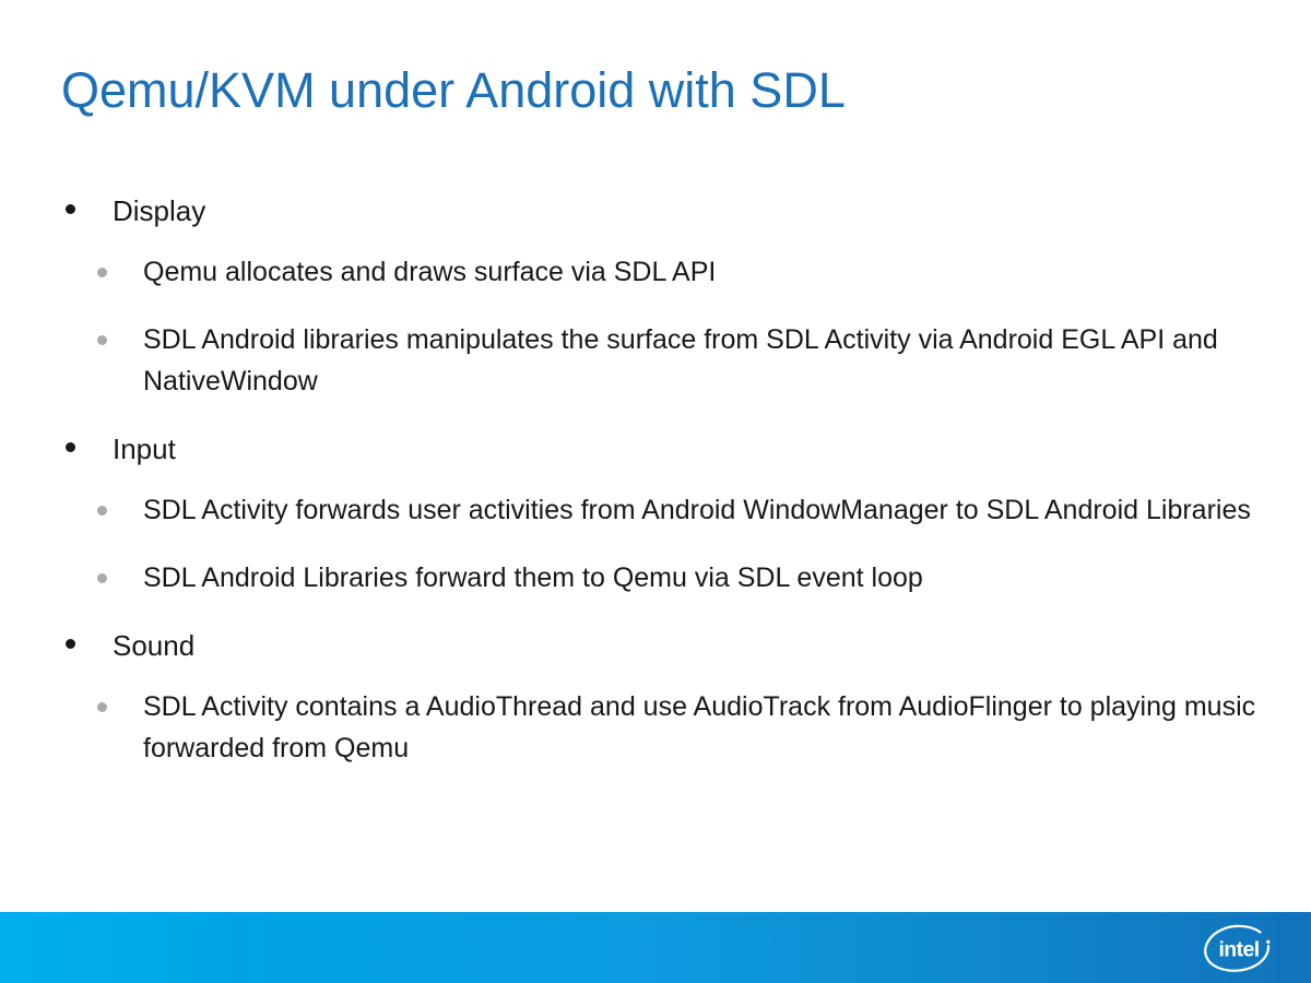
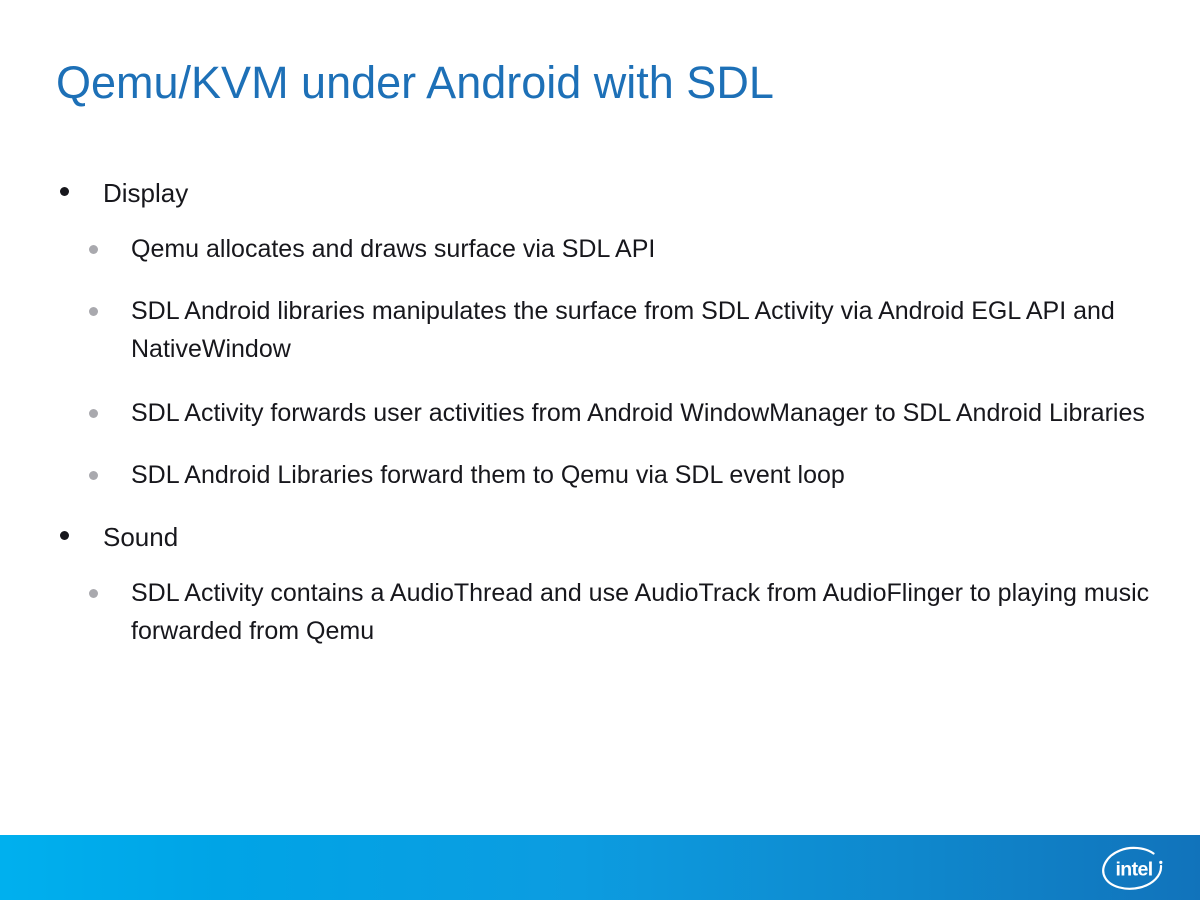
  Qemu/KVM under Android with SDL
  Display
  Qemu allocates and draws surface via SDL API
  SDL Android libraries manipulates the surface from SDL Activity via Android EGL API and NativeWindow
- Input
  SDL Activity forwards user activities from Android WindowManager to SDL Android Libraries
  SDL Android Libraries forward them to Qemu via SDL event loop
  Sound
  SDL Activity contains a AudioThread and use AudioTrack from AudioFlinger to playing music forwarded from Qemu
  intel
